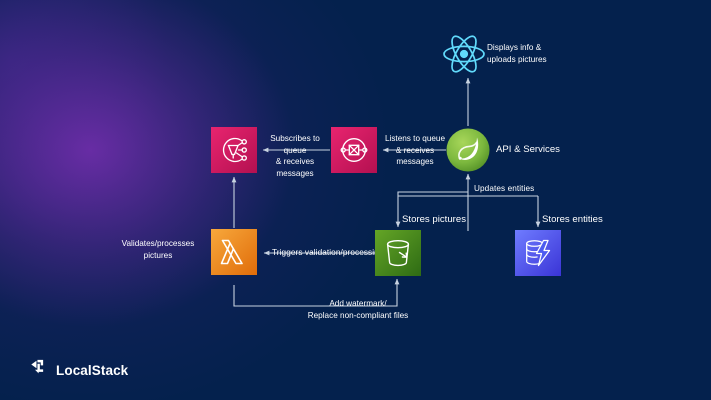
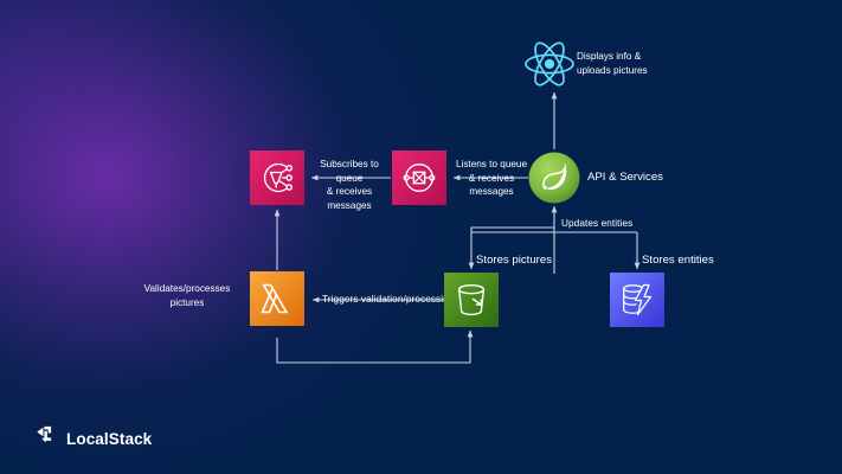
  Displays info &
  uploads pictures
  Subscribes to queue
  & receives messages
  Listens to queue
  & receives messages
  API & Services
  Validates/processes
  pictures
  Triggers validation/processi
- Add watermark/
- Replace non-compliant files
  Stores pictures
  Stores entities
  Updates entities
  LocalStack
